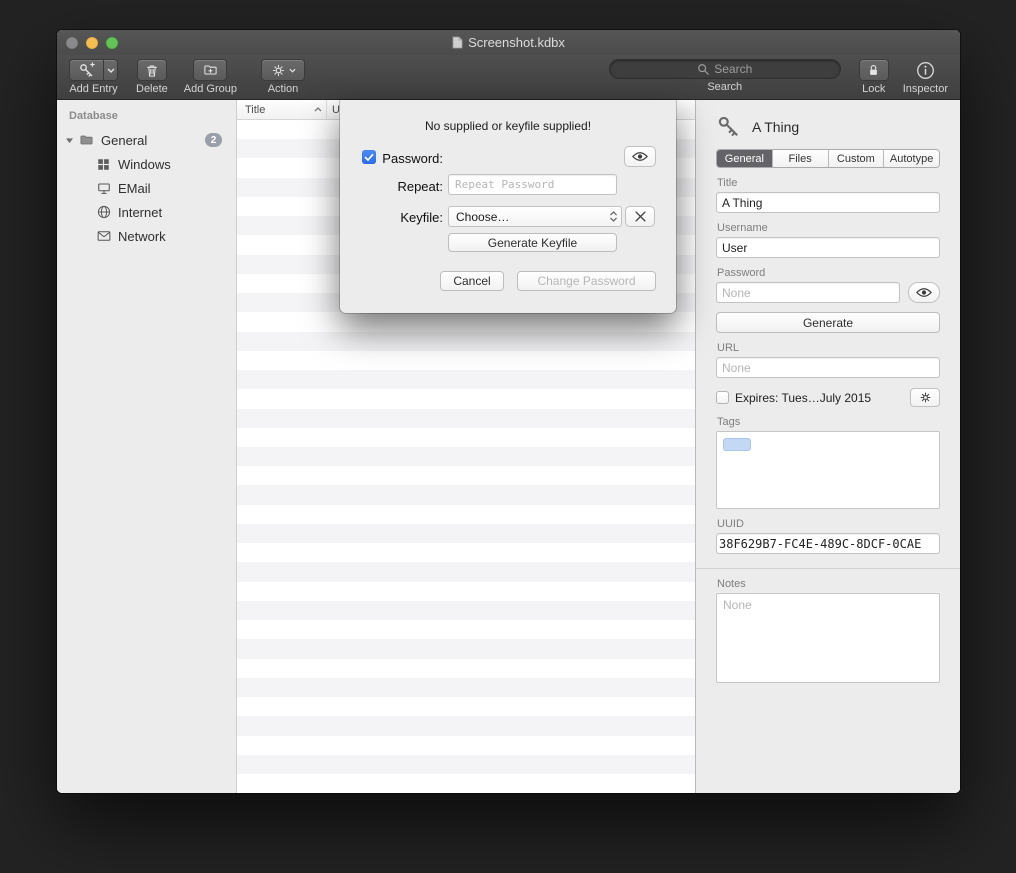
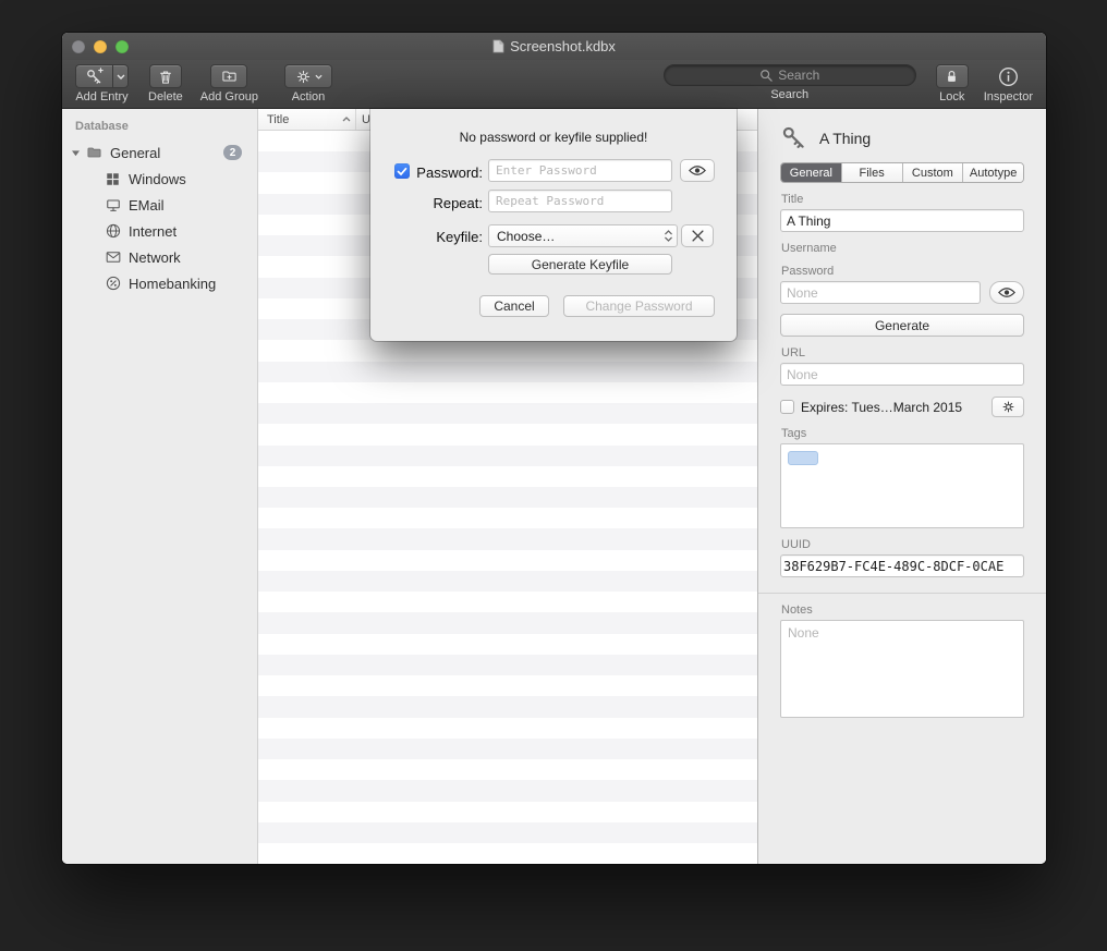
  Screenshot.kdbx
  Add Entry
  Delete
  Add Group
  Action
  Search
  Search
  Lock
  Inspector
  Database
  General
  2
  Windows
  EMail
  Internet
  Network
+ Homebanking
  Title
  U
- No supplied or keyfile supplied!
+ No password or keyfile supplied!
  Password:
+ Enter Password
  Repeat:
  Repeat Password
  Keyfile:
  Choose…
  Generate Keyfile
  Cancel
  Change Password
  A Thing
  General
  Files
  Custom
  Autotype
  Title
  A Thing
  Username
- User
  Password
  None
  Generate
  URL
  None
- Expires: Tues…July 2015
+ Expires: Tues…March 2015
  Tags
  UUID
  38F629B7-FC4E-489C-8DCF-0CAE
  Notes
  None
